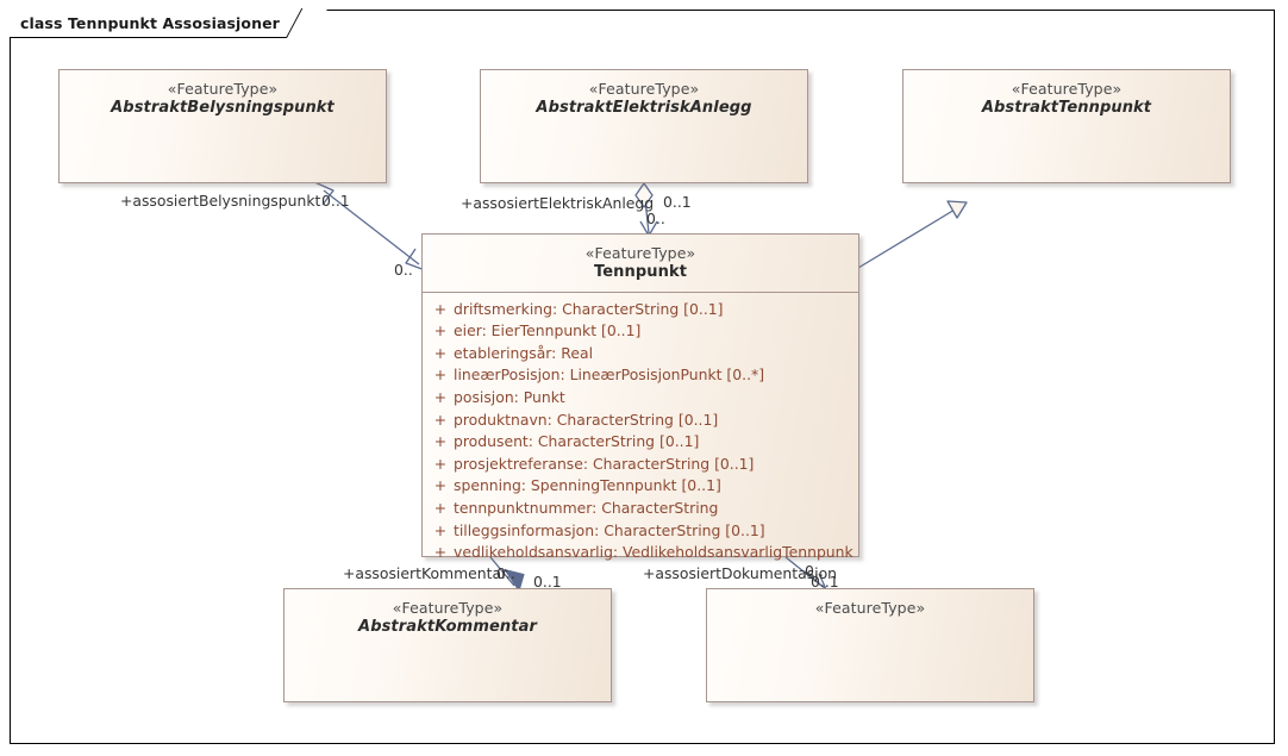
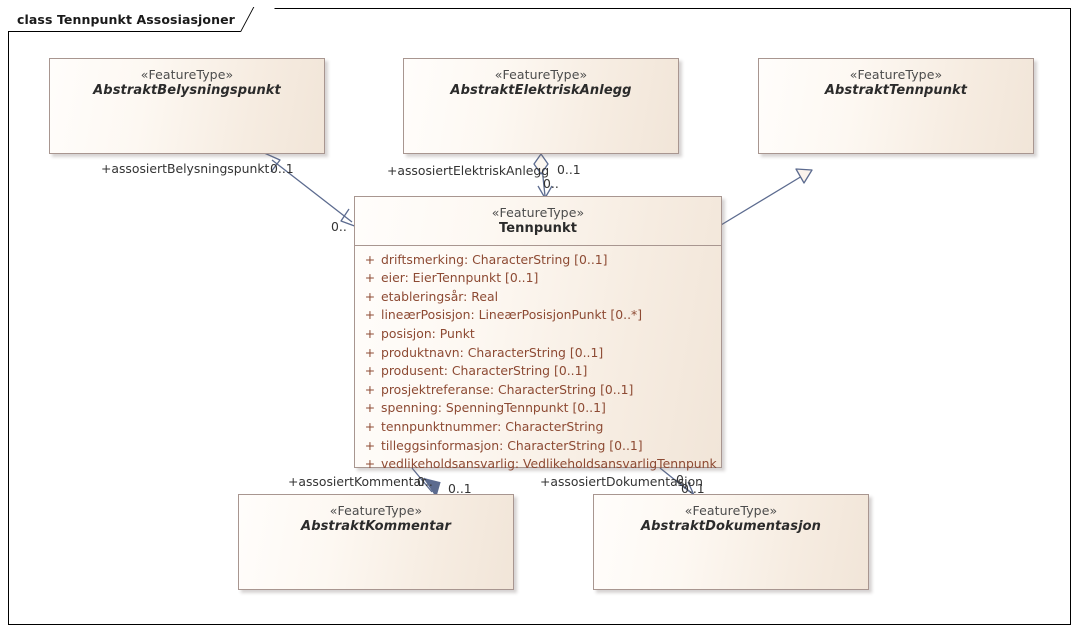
  class Tennpunkt Assosiasjoner
  «FeatureType»
  AbstraktBelysningspunkt
  «FeatureType»
  AbstraktElektriskAnlegg
  «FeatureType»
  AbstraktTennpunkt
  «FeatureType»
  Tennpunkt
  +
  driftsmerking: CharacterString [0..1]
  +
  eier: EierTennpunkt [0..1]
  +
  etableringsår: Real
  +
  lineærPosisjon: LineærPosisjonPunkt [0..*]
  +
  posisjon: Punkt
  +
  produktnavn: CharacterString [0..1]
  +
  produsent: CharacterString [0..1]
  +
  prosjektreferanse: CharacterString [0..1]
  +
  spenning: SpenningTennpunkt [0..1]
  +
  tennpunktnummer: CharacterString
  +
  tilleggsinformasjon: CharacterString [0..1]
  +
  vedlikeholdsansvarlig: VedlikeholdsansvarligTennpunk
  «FeatureType»
  AbstraktKommentar
  «FeatureType»
+ AbstraktDokumentasjon
  +assosiertBelysningspunkt
  0..1
  0..
  +assosiertElektriskAnlegg
  0..1
  0..
  +assosiertKommentar
  0..
  0..1
  +assosiertDokumentasjon
  0..
  0..1
